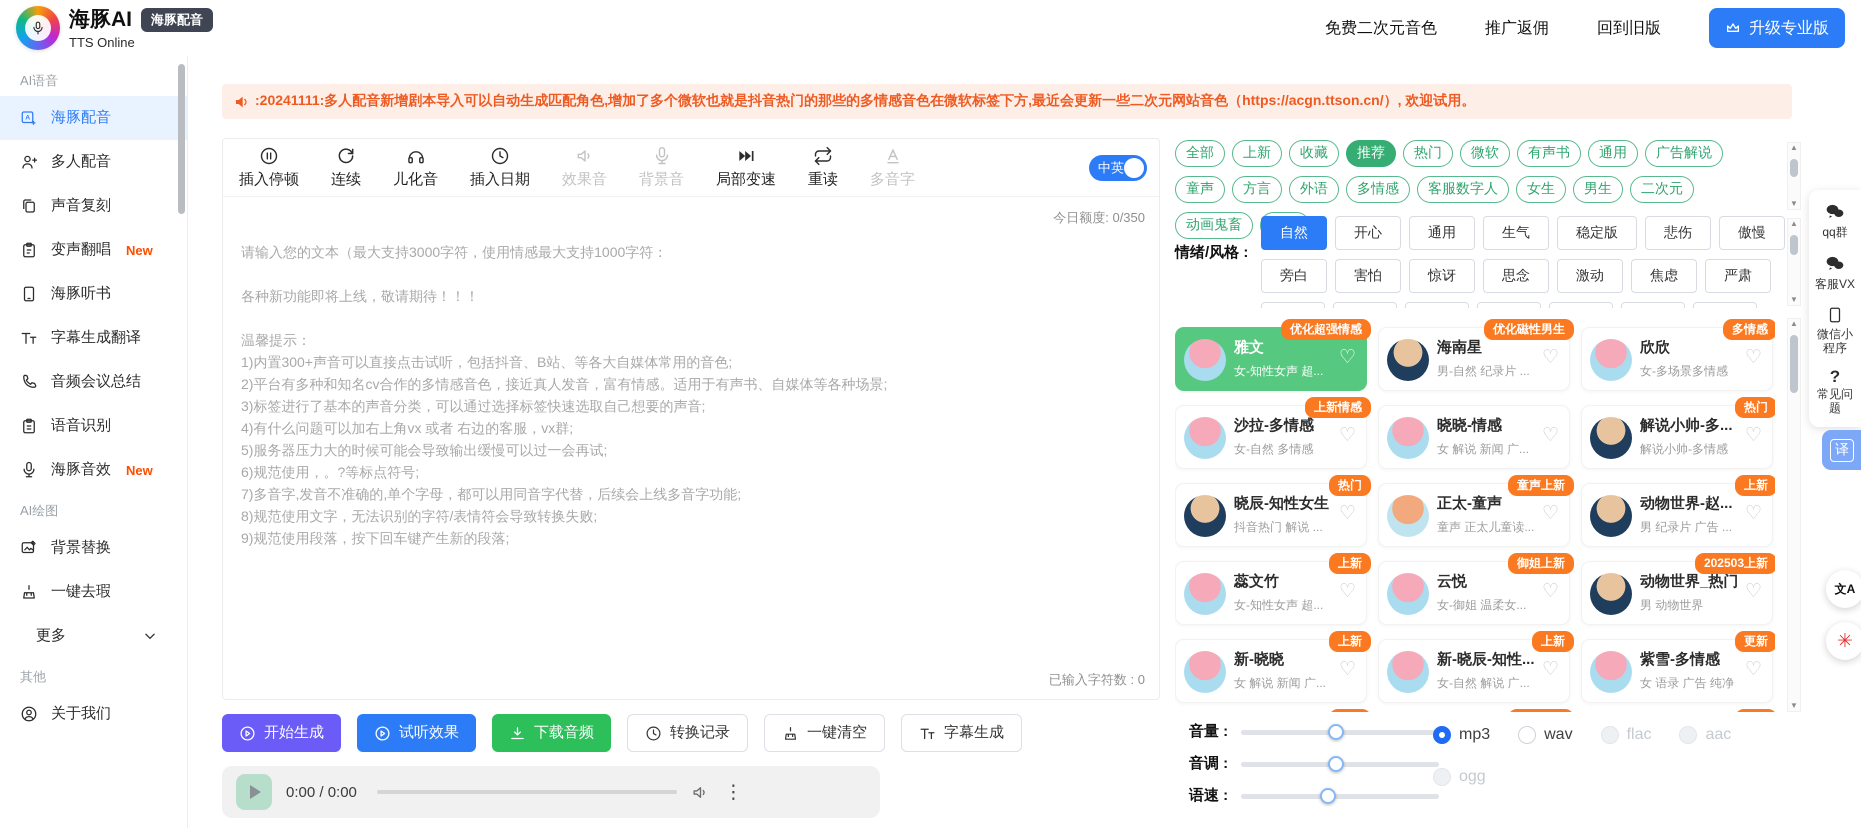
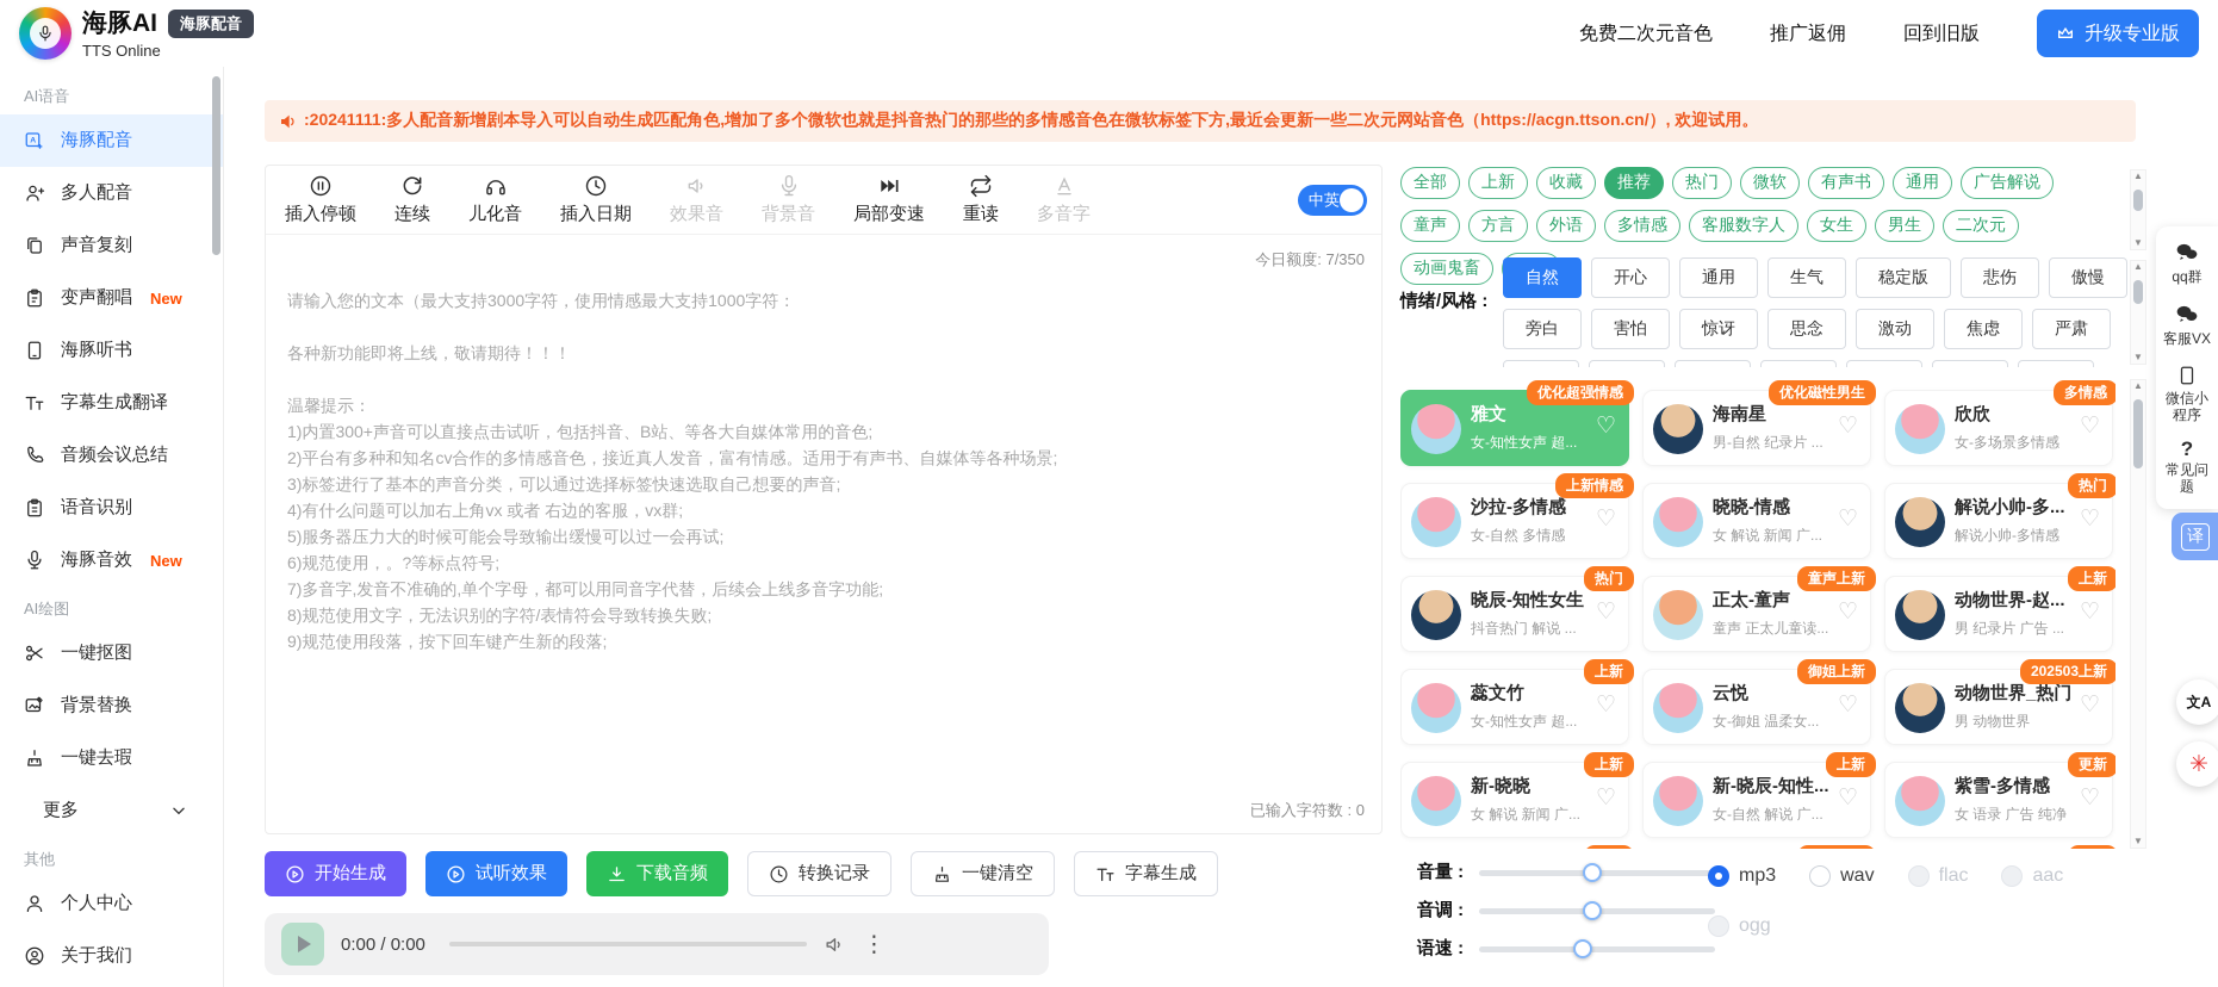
  海豚AI
  海豚配音
  TTS Online
  免费二次元音色
  推广返佣
  回到旧版
  升级专业版
  AI语音
  海豚配音
  多人配音
  声音复刻
  变声翻唱
  New
  海豚听书
  字幕生成翻译
  音频会议总结
  语音识别
  海豚音效
  New
  AI绘图
+ 一键抠图
  背景替换
  一键去瑕
  更多
  其他
+ 个人中心
  关于我们
  :20241111:多人配音新增剧本导入可以自动生成匹配角色,增加了多个微软也就是抖音热门的那些的多情感音色在微软标签下方,最近会更新一些二次元网站音色（https://acgn.ttson.cn/）, 欢迎试用。
  插入停顿
  连续
  儿化音
  插入日期
  效果音
  背景音
  局部变速
  重读
  多音字
  中英
- 今日额度: 0/350
+ 今日额度: 7/350
  请输入您的文本（最大支持3000字符，使用情感最大支持1000字符：
  各种新功能即将上线，敬请期待！！！
  温馨提示：
  1)内置300+声音可以直接点击试听，包括抖音、B站、等各大自媒体常用的音色;
  2)平台有多种和知名cv合作的多情感音色，接近真人发音，富有情感。适用于有声书、自媒体等各种场景;
  3)标签进行了基本的声音分类，可以通过选择标签快速选取自己想要的声音;
  4)有什么问题可以加右上角vx 或者 右边的客服，vx群;
  5)服务器压力大的时候可能会导致输出缓慢可以过一会再试;
  6)规范使用，。?等标点符号;
  7)多音字,发音不准确的,单个字母，都可以用同音字代替，后续会上线多音字功能;
  8)规范使用文字，无法识别的字符/表情符会导致转换失败;
  9)规范使用段落，按下回车键产生新的段落;
  已输入字符数 : 0
  开始生成
  试听效果
  下载音频
  转换记录
  一键清空
  字幕生成
  0:00 / 0:00
  ⋮
  全部
  上新
  收藏
  推荐
  热门
  微软
  有声书
  通用
  广告解说
  童声
  方言
  外语
  多情感
  客服数字人
  女生
  男生
  二次元
  动画鬼畜
  ▲
  ▼
  情绪/风格 :
  自然
  开心
  通用
  生气
  稳定版
  悲伤
  傲慢
  旁白
  害怕
  惊讶
  思念
  激动
  焦虑
  严肃
  ▲
  ▼
  优化超强情感
  雅文
  女-知性女声 超...
  ♡
  优化磁性男生
  海南星
  男-自然 纪录片 ...
  ♡
  多情感
  欣欣
  女-多场景多情感
  ♡
  上新情感
  沙拉-多情感
  女-自然 多情感
  ♡
  晓晓-情感
  女 解说 新闻 广...
  ♡
  热门
  解说小帅-多...
  解说小帅-多情感
  ♡
  热门
  晓辰-知性女生
  抖音热门 解说 ...
  ♡
  童声上新
  正太-童声
  童声 正太儿童读...
  ♡
  上新
  动物世界-赵...
  男 纪录片 广告 ...
  ♡
  上新
  蕊文竹
  女-知性女声 超...
  ♡
  御姐上新
  云悦
  女-御姐 温柔女...
  ♡
  202503上新
  动物世界_热门
  男 动物世界
  ♡
  上新
  新-晓晓
  女 解说 新闻 广...
  ♡
  上新
  新-晓辰-知性...
  女-自然 解说 广...
  ♡
  更新
  紫雪-多情感
  女 语录 广告 纯净
  ♡
  ▲
  ▼
  音量 :
  音调 :
  语速 :
  mp3
  wav
  flac
  aac
  ogg
  qq群
  客服VX
  微信小程序
  ?
  常见问题
  译
  文A
  ✳
